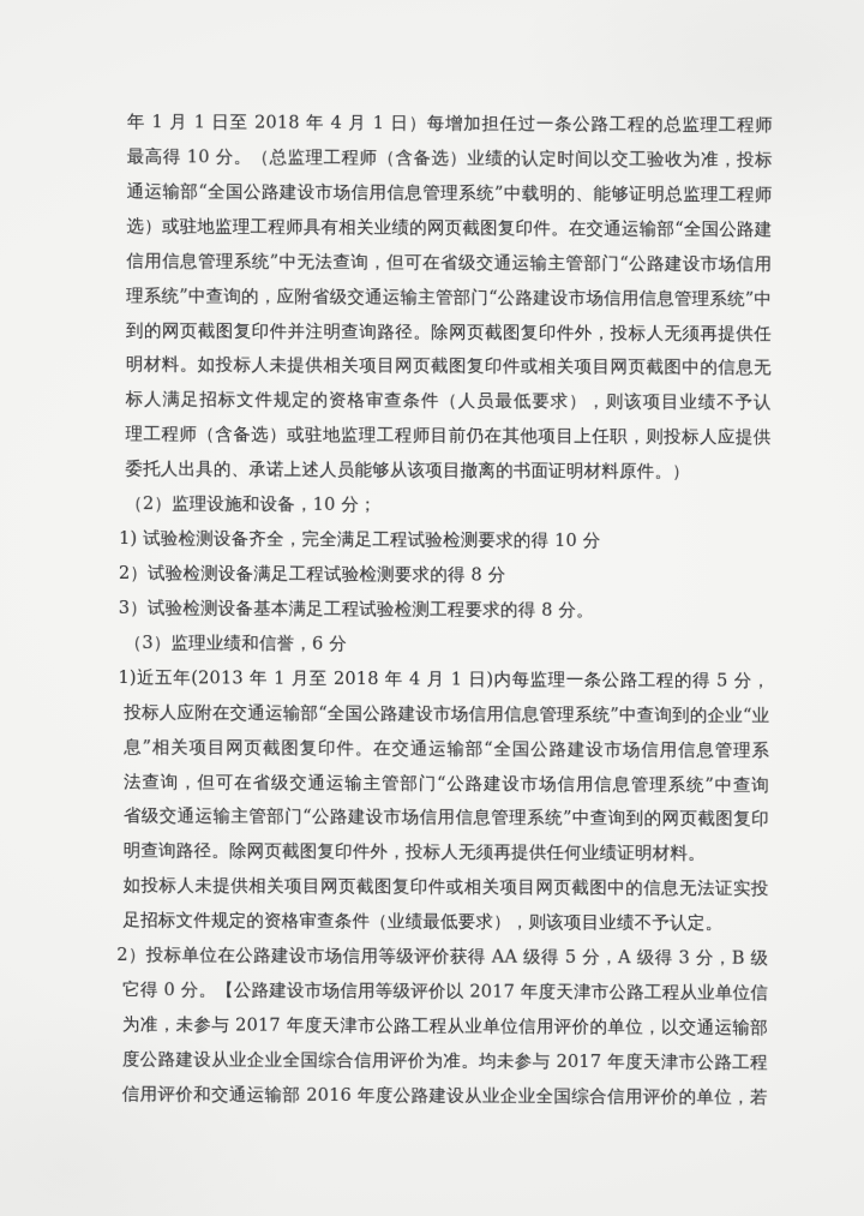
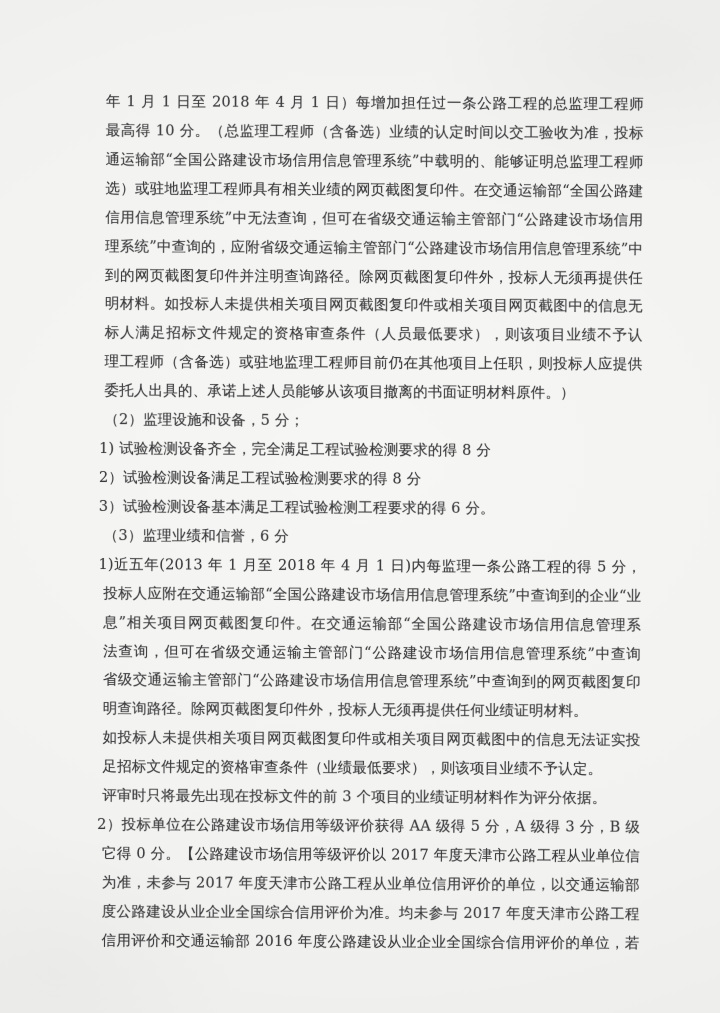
  年 1 月 1 日至 2018 年 4 月 1 日）每增加担任过一条公路工程的总监理工程师
  最高得 10 分。（总监理工程师（含备选）业绩的认定时间以交工验收为准，投标
  通运输部“全国公路建设市场信用信息管理系统”中载明的、能够证明总监理工程师
  选）或驻地监理工程师具有相关业绩的网页截图复印件。在交通运输部“全国公路建
  信用信息管理系统”中无法查询，但可在省级交通运输主管部门“公路建设市场信用
  理系统”中查询的，应附省级交通运输主管部门“公路建设市场信用信息管理系统”中
  到的网页截图复印件并注明查询路径。除网页截图复印件外，投标人无须再提供任
  明材料。如投标人未提供相关项目网页截图复印件或相关项目网页截图中的信息无
  标人满足招标文件规定的资格审查条件（人员最低要求），则该项目业绩不予认
  理工程师（含备选）或驻地监理工程师目前仍在其他项目上任职，则投标人应提供
  委托人出具的、承诺上述人员能够从该项目撤离的书面证明材料原件。）
- （2）监理设施和设备，10 分；
+ （2）监理设施和设备，5 分；
- 1) 试验检测设备齐全，完全满足工程试验检测要求的得 10 分
+ 1) 试验检测设备齐全，完全满足工程试验检测要求的得 8 分
  2）试验检测设备满足工程试验检测要求的得 8 分
- 3）试验检测设备基本满足工程试验检测工程要求的得 8 分。
+ 3）试验检测设备基本满足工程试验检测工程要求的得 6 分。
  （3）监理业绩和信誉，6 分
  1)近五年(2013 年 1 月至 2018 年 4 月 1 日)内每监理一条公路工程的得 5 分，
  投标人应附在交通运输部“全国公路建设市场信用信息管理系统”中查询到的企业“业
  息”相关项目网页截图复印件。在交通运输部“全国公路建设市场信用信息管理系
  法查询，但可在省级交通运输主管部门“公路建设市场信用信息管理系统”中查询
  省级交通运输主管部门“公路建设市场信用信息管理系统”中查询到的网页截图复印
  明查询路径。除网页截图复印件外，投标人无须再提供任何业绩证明材料。
  如投标人未提供相关项目网页截图复印件或相关项目网页截图中的信息无法证实投
  足招标文件规定的资格审查条件（业绩最低要求），则该项目业绩不予认定。
+ 评审时只将最先出现在投标文件的前 3 个项目的业绩证明材料作为评分依据。
  2）投标单位在公路建设市场信用等级评价获得 AA 级得 5 分，A 级得 3 分，B 级
  它得 0 分。【公路建设市场信用等级评价以 2017 年度天津市公路工程从业单位信
  为准，未参与 2017 年度天津市公路工程从业单位信用评价的单位，以交通运输部
  度公路建设从业企业全国综合信用评价为准。均未参与 2017 年度天津市公路工程
  信用评价和交通运输部 2016 年度公路建设从业企业全国综合信用评价的单位，若
